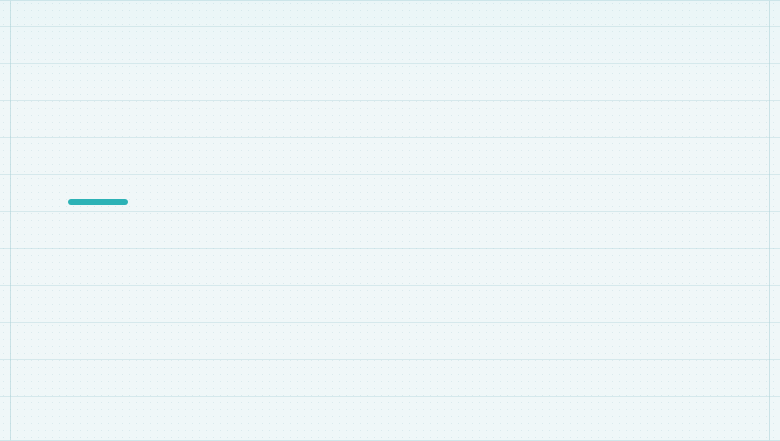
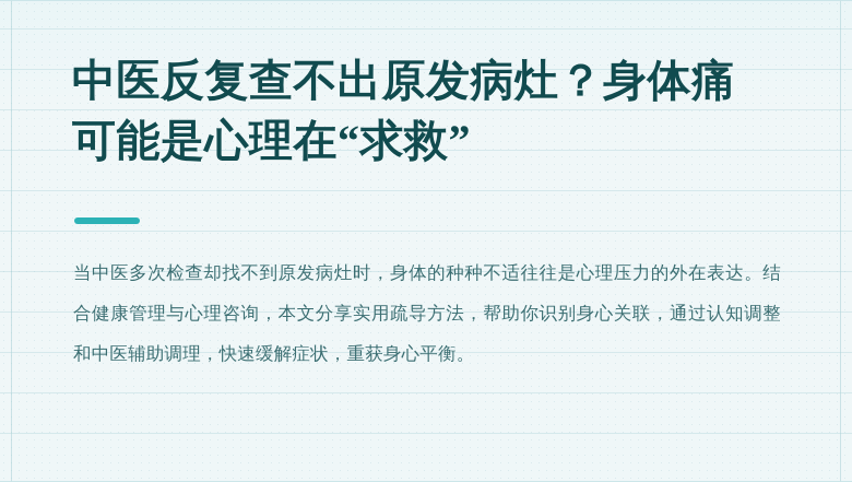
+ 中医反复查不出原发病灶？身体痛
+ 可能是心理在“求救”
+ 当中医多次检查却找不到原发病灶时，身体的种种不适往往是心理压力的外在表达。结合健康管理与心理咨询，本文分享实用疏导方法，帮助你识别身心关联，通过认知调整和中医辅助调理，快速缓解症状，重获身心平衡。
